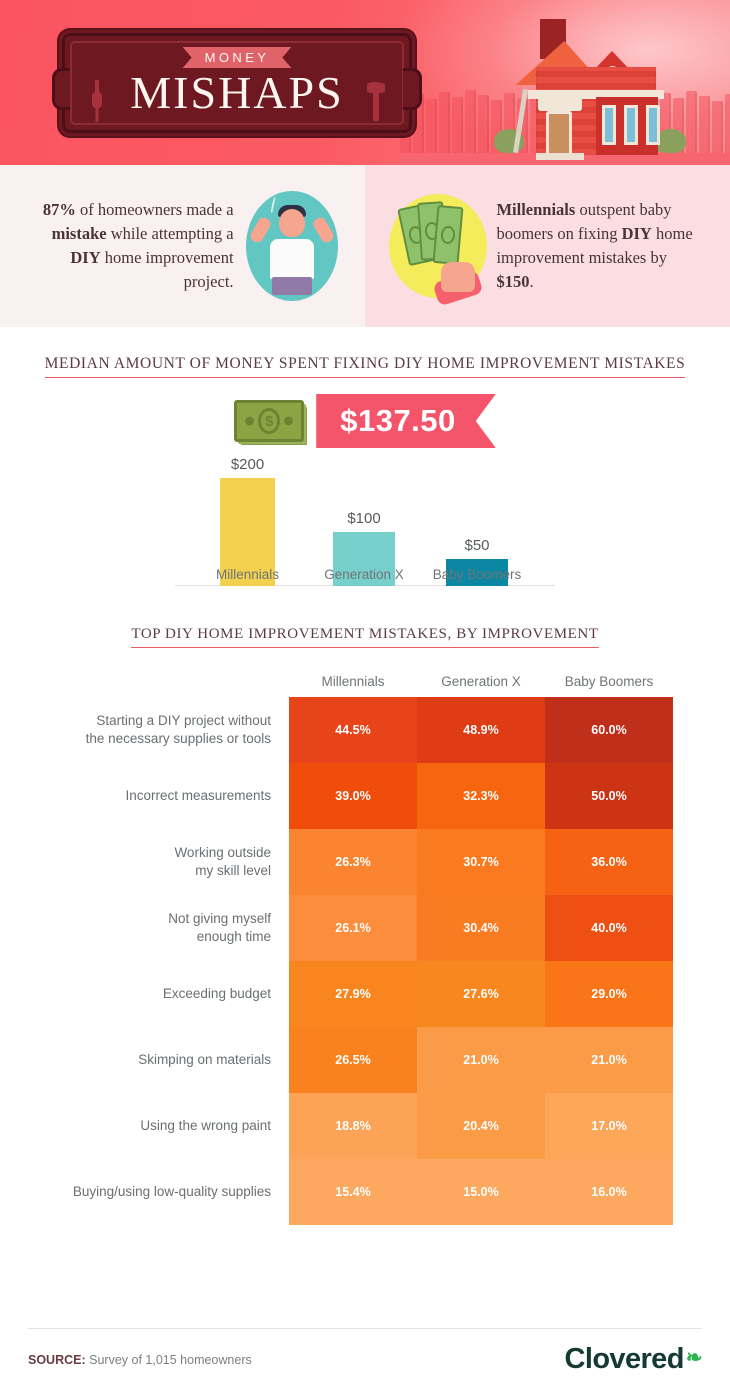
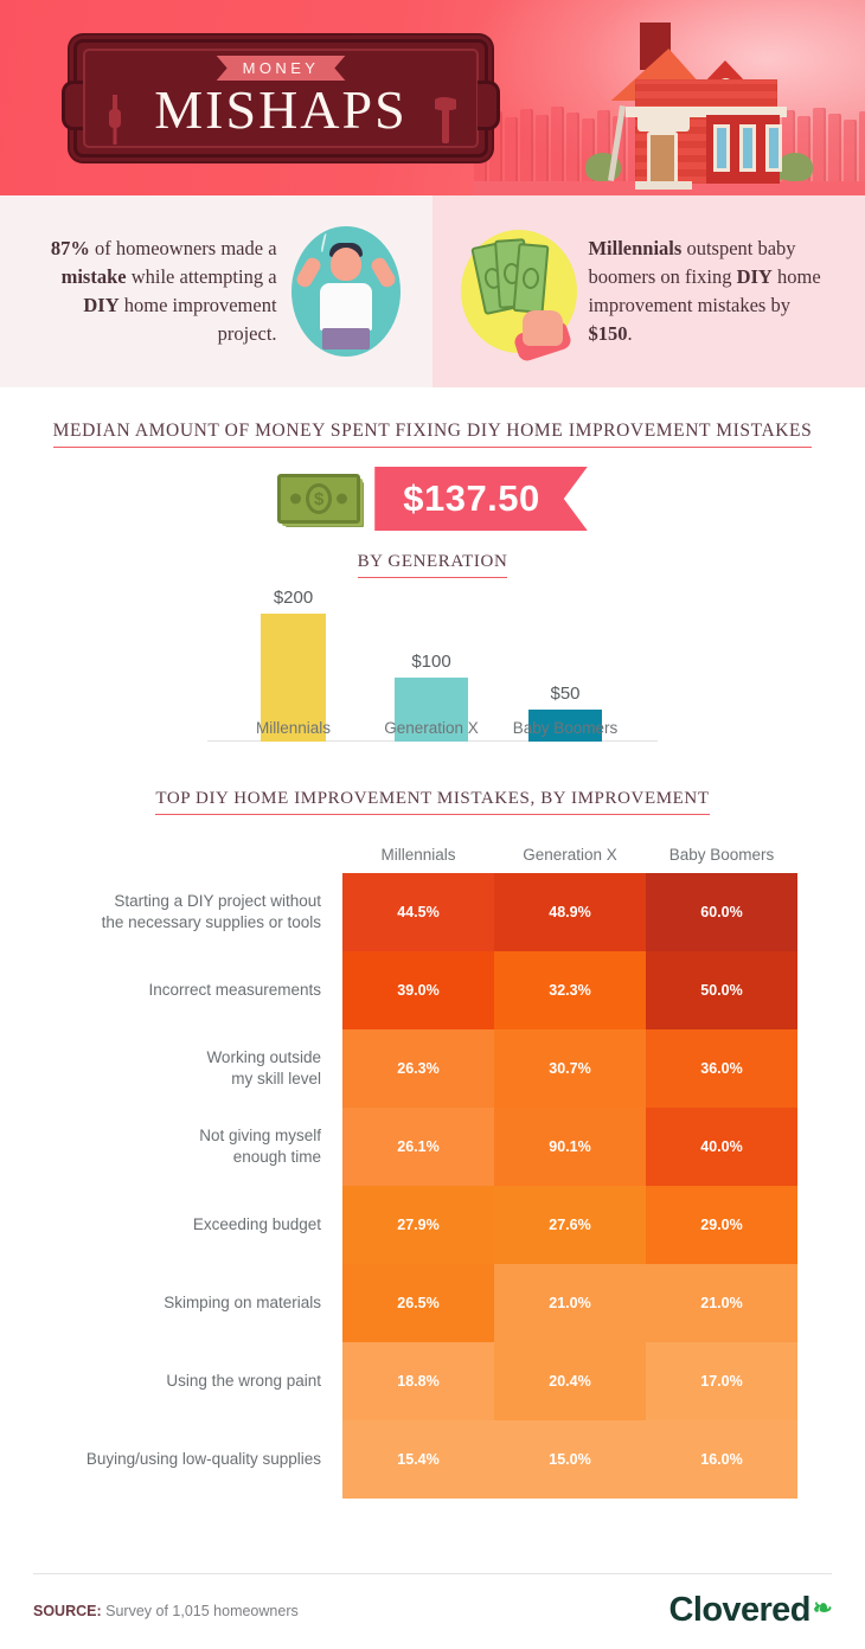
  MONEY
  MISHAPS
  87% of homeowners made a mistake while attempting a DIY home improvement project.
  Millennials outspent baby boomers on fixing DIY home improvement mistakes by $150.
  MEDIAN AMOUNT OF MONEY SPENT FIXING DIY HOME IMPROVEMENT MISTAKES
  $
  $137.50
+ BY GENERATION
  $200
  Millennials
  $100
  Generation X
  $50
  Baby Boomers
  TOP DIY HOME IMPROVEMENT MISTAKES, BY IMPROVEMENT
  Millennials
  Generation X
  Baby Boomers
  Starting a DIY project without
  the necessary supplies or tools
  44.5%
  48.9%
  60.0%
  Incorrect measurements
  39.0%
  32.3%
  50.0%
  Working outside
  my skill level
  26.3%
  30.7%
  36.0%
  Not giving myself
  enough time
  26.1%
- 30.4%
+ 90.1%
  40.0%
  Exceeding budget
  27.9%
  27.6%
  29.0%
  Skimping on materials
  26.5%
  21.0%
  21.0%
  Using the wrong paint
  18.8%
  20.4%
  17.0%
  Buying/using low-quality supplies
  15.4%
  15.0%
  16.0%
  SOURCE: Survey of 1,015 homeowners
  Clovered
  ❧
